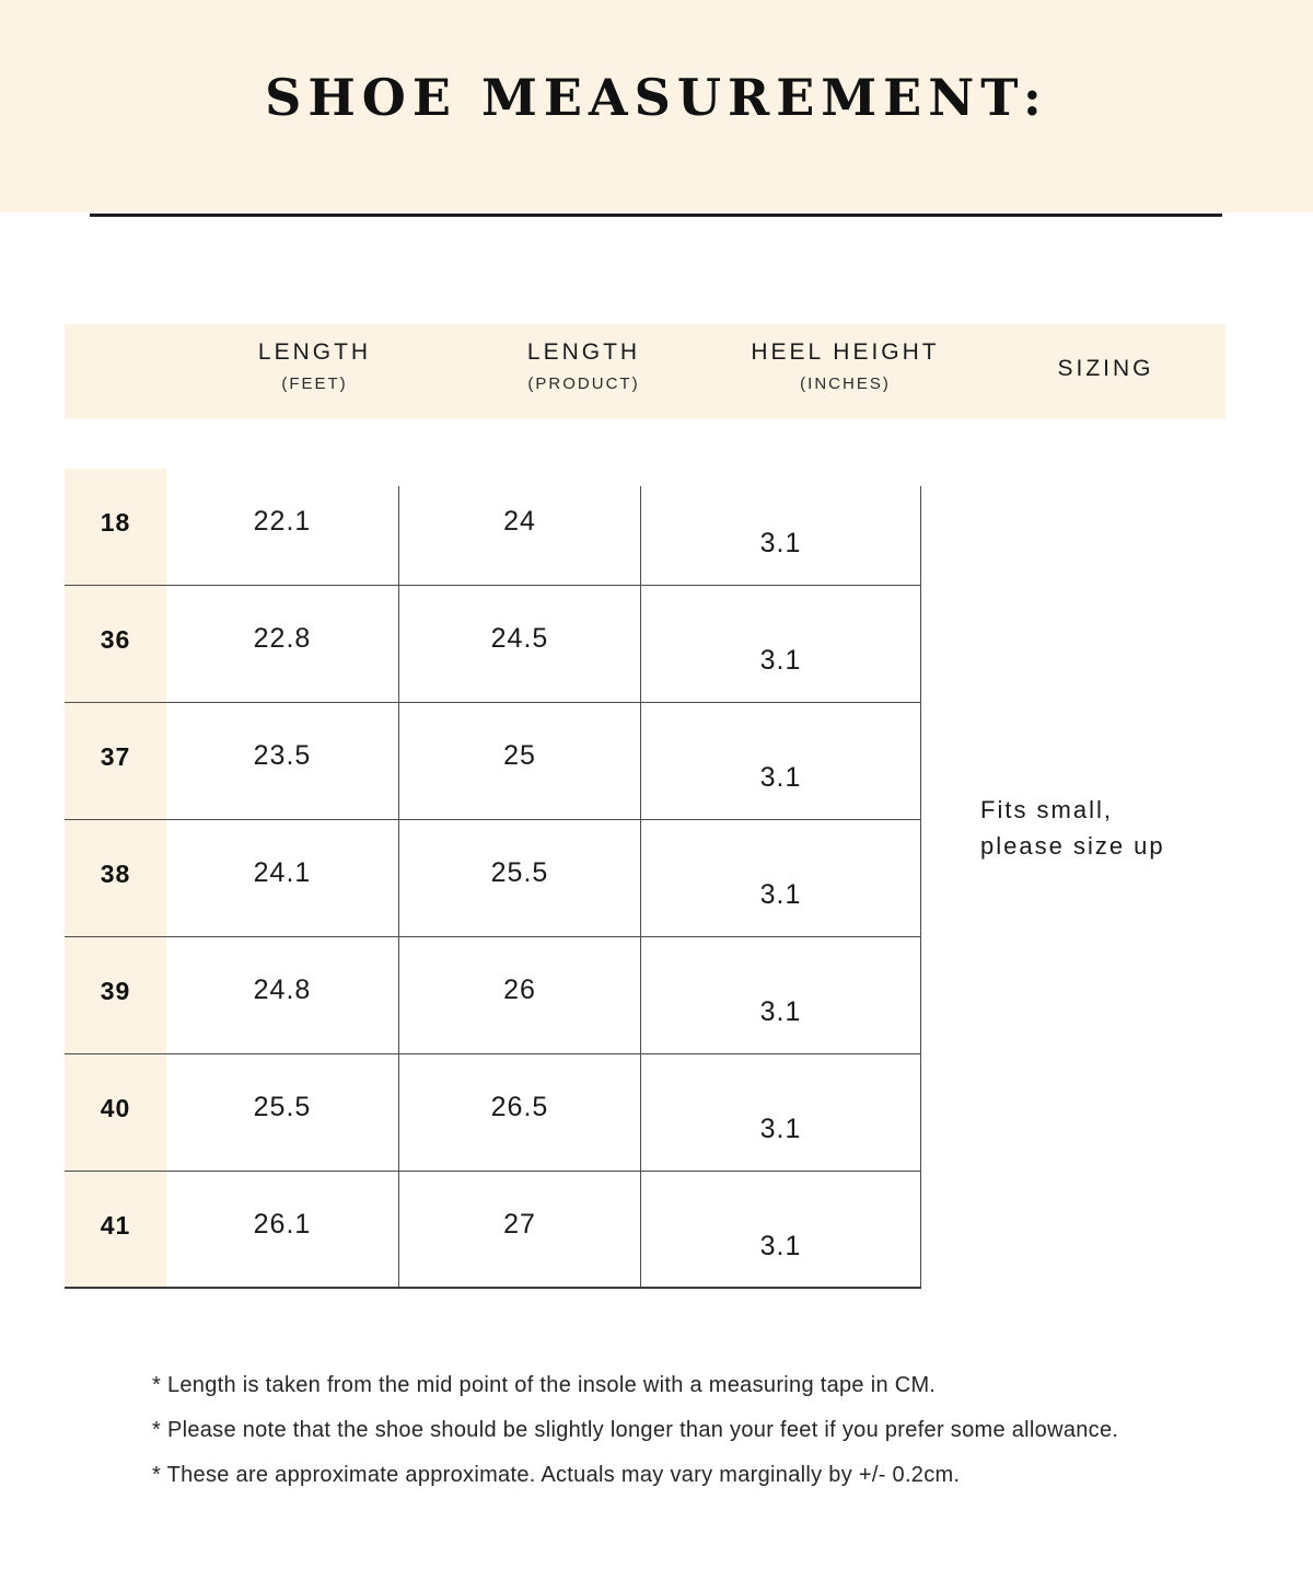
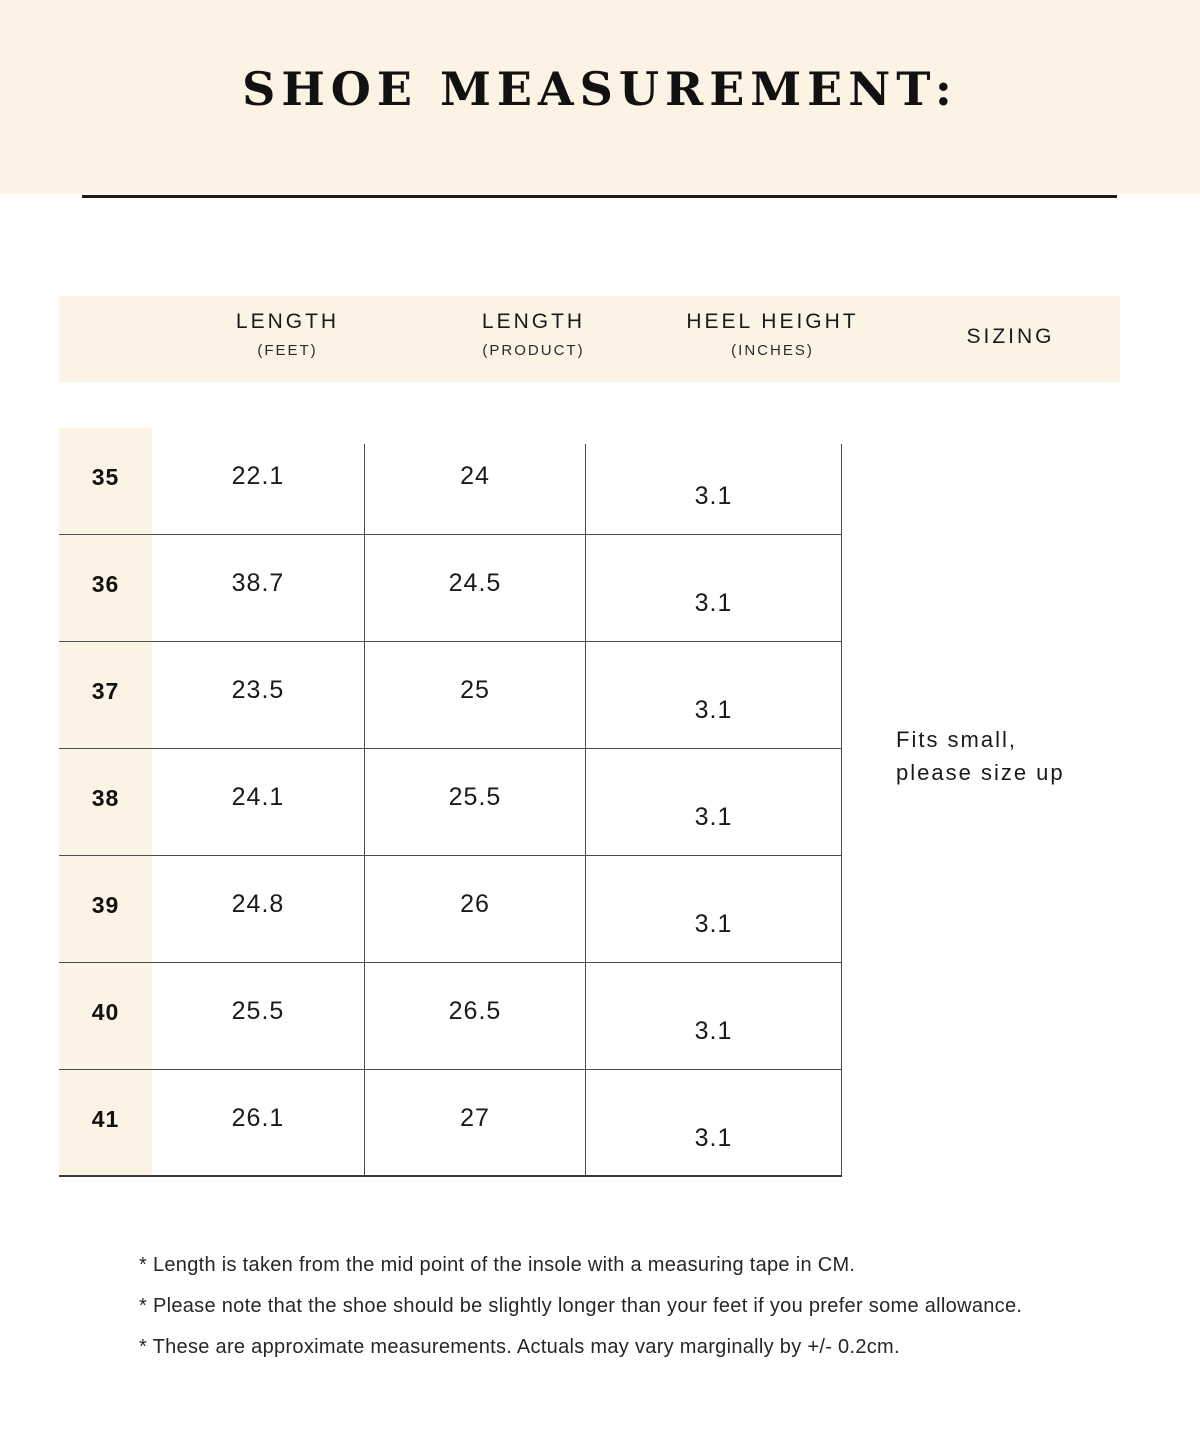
  SHOE MEASUREMENT:
  LENGTH
  (FEET)
  LENGTH
  (PRODUCT)
  HEEL HEIGHT
  (INCHES)
  SIZING
- 18
+ 35
  22.1
  24
  3.1
  36
- 22.8
+ 38.7
  24.5
  3.1
  37
  23.5
  25
  3.1
  38
  24.1
  25.5
  3.1
  39
  24.8
  26
  3.1
  40
  25.5
  26.5
  3.1
  41
  26.1
  27
  3.1
  Fits small,
  please size up
  * Length is taken from the mid point of the insole with a measuring tape in CM.
  * Please note that the shoe should be slightly longer than your feet if you prefer some allowance.
- * These are approximate approximate. Actuals may vary marginally by +/- 0.2cm.
+ * These are approximate measurements. Actuals may vary marginally by +/- 0.2cm.
